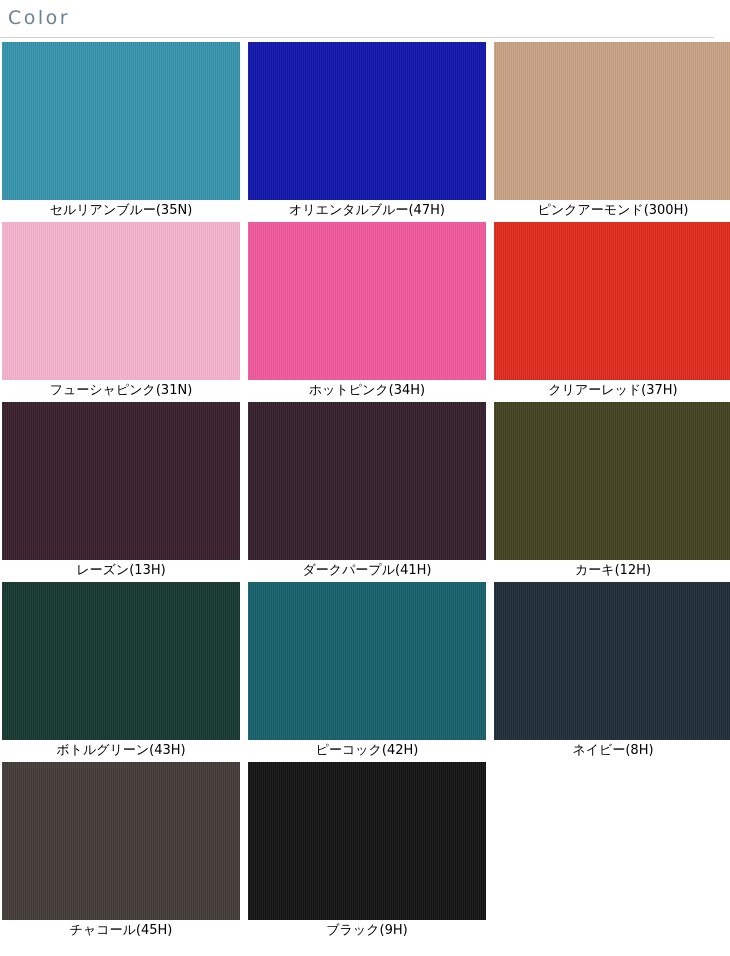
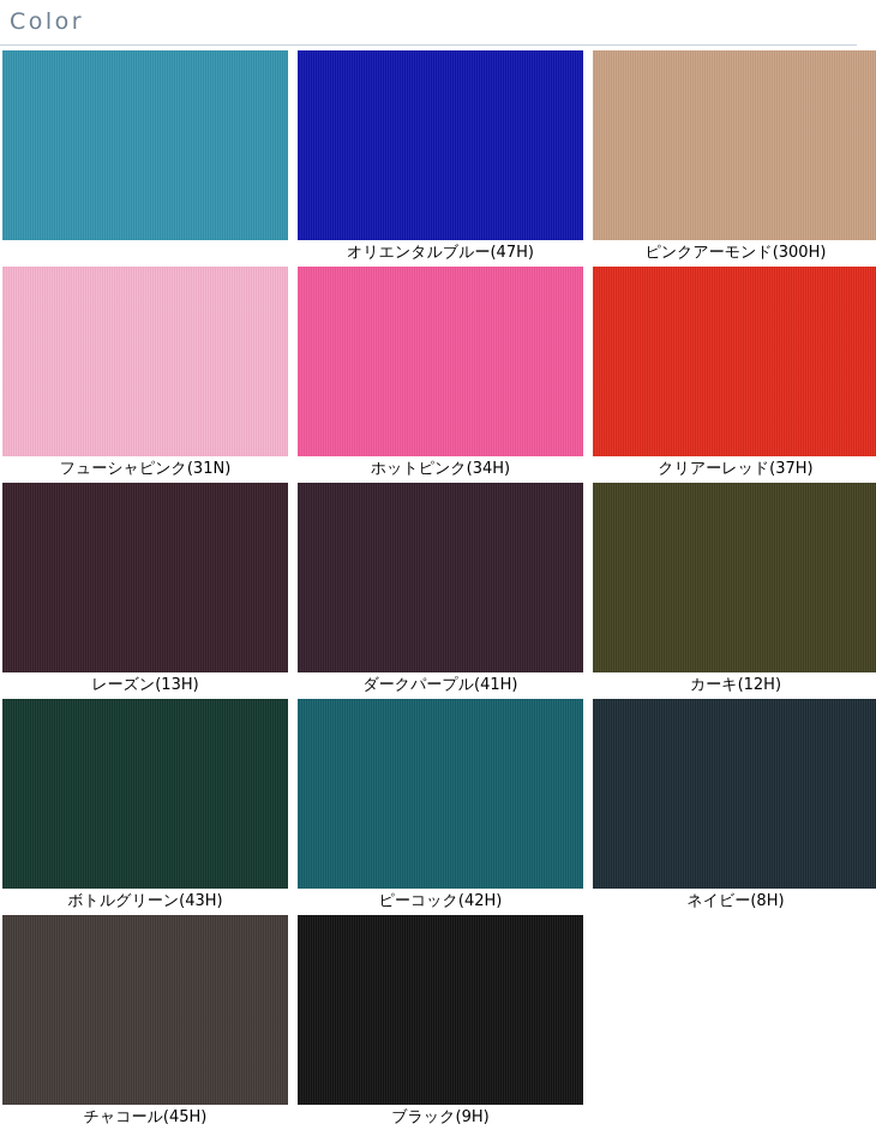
  Color
- セルリアンブルー(35N)
  オリエンタルブルー(47H)
  ピンクアーモンド(300H)
  フューシャピンク(31N)
  ホットピンク(34H)
  クリアーレッド(37H)
  レーズン(13H)
  ダークパープル(41H)
  カーキ(12H)
  ボトルグリーン(43H)
  ピーコック(42H)
  ネイビー(8H)
  チャコール(45H)
  ブラック(9H)
